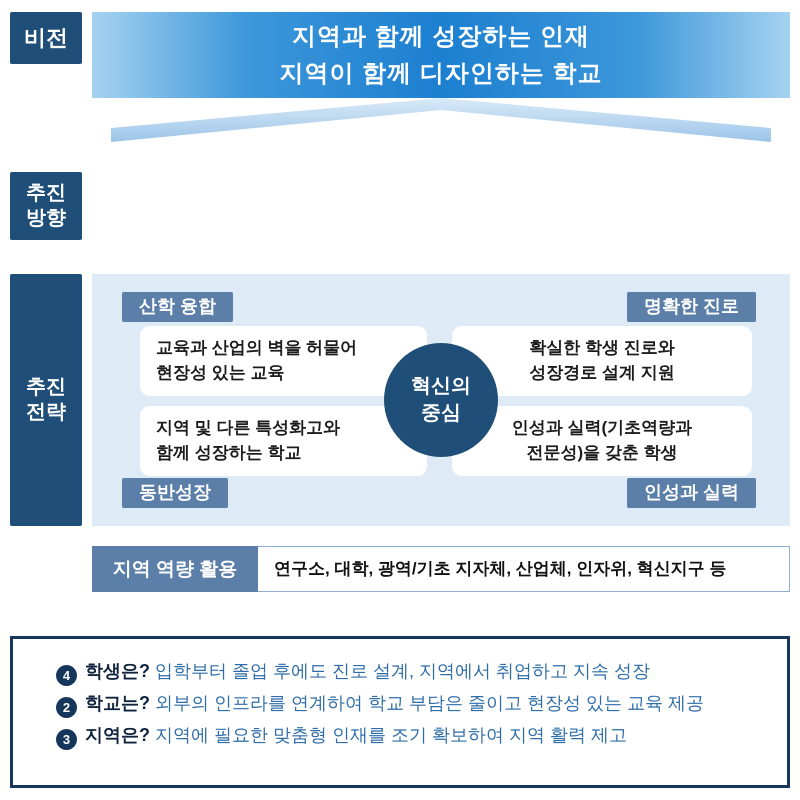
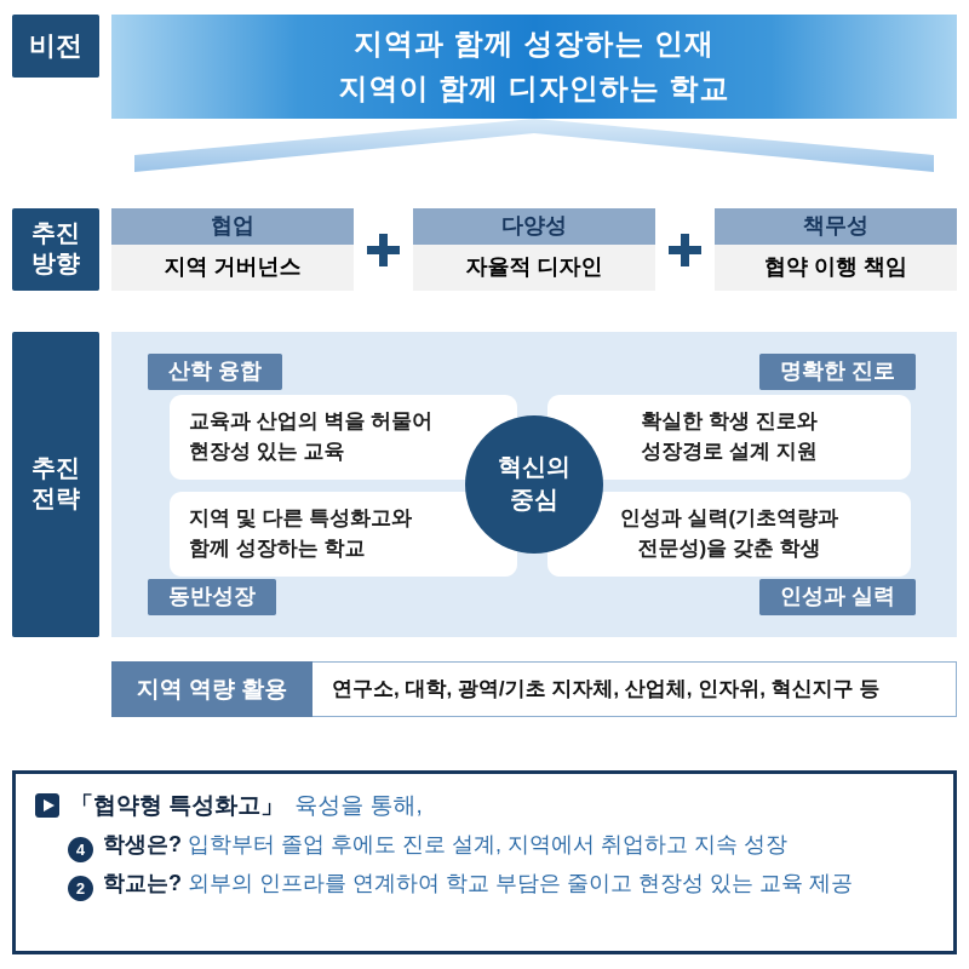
  비전
  지역과 함께 성장하는 인재
  지역이 함께 디자인하는 학교
  추진
  방향
+ 협업
+ 지역 거버넌스
+ 다양성
+ 자율적 디자인
+ 책무성
+ 협약 이행 책임
  추진
  전략
  산학 융합
  명확한 진로
  동반성장
  인성과 실력
  교육과 산업의 벽을 허물어
  현장성 있는 교육
  확실한 학생 진로와
  성장경로 설계 지원
  지역 및 다른 특성화고와
  함께 성장하는 학교
  인성과 실력(기초역량과
  전문성)을 갖춘 학생
  혁신의
  중심
  지역 역량 활용
  연구소, 대학, 광역/기초 지자체, 산업체, 인자위, 혁신지구 등
+ 「협약형 특성화고」
+ 육성을 통해,
  4
  학생은? 입학부터 졸업 후에도 진로 설계, 지역에서 취업하고 지속 성장
  2
  학교는? 외부의 인프라를 연계하여 학교 부담은 줄이고 현장성 있는 교육 제공
- 3
- 지역은? 지역에 필요한 맞춤형 인재를 조기 확보하여 지역 활력 제고
